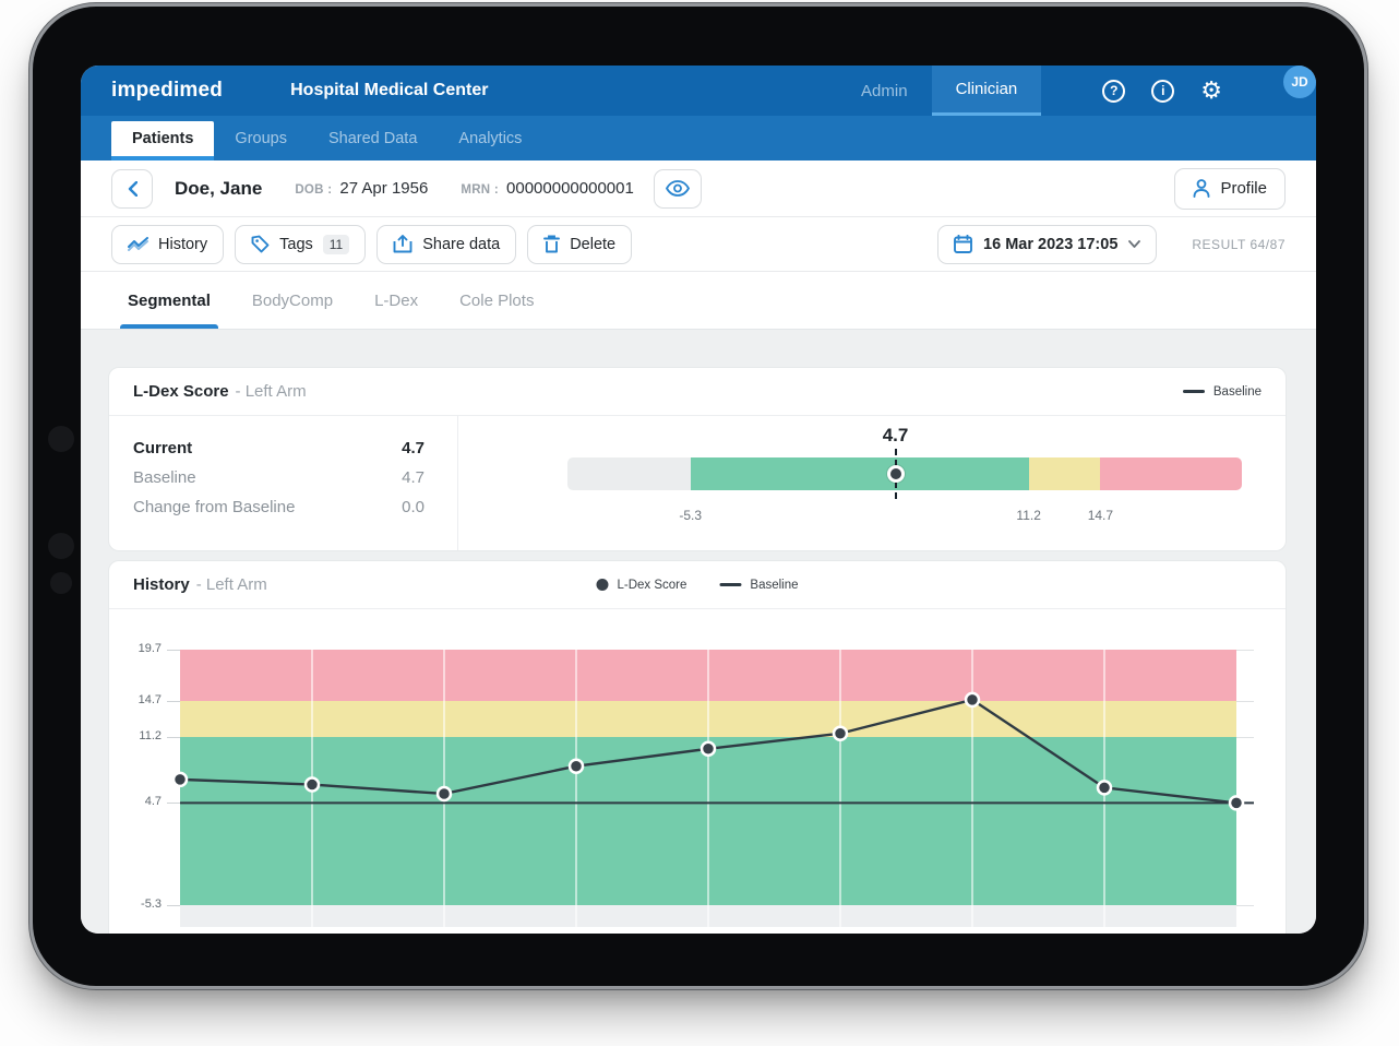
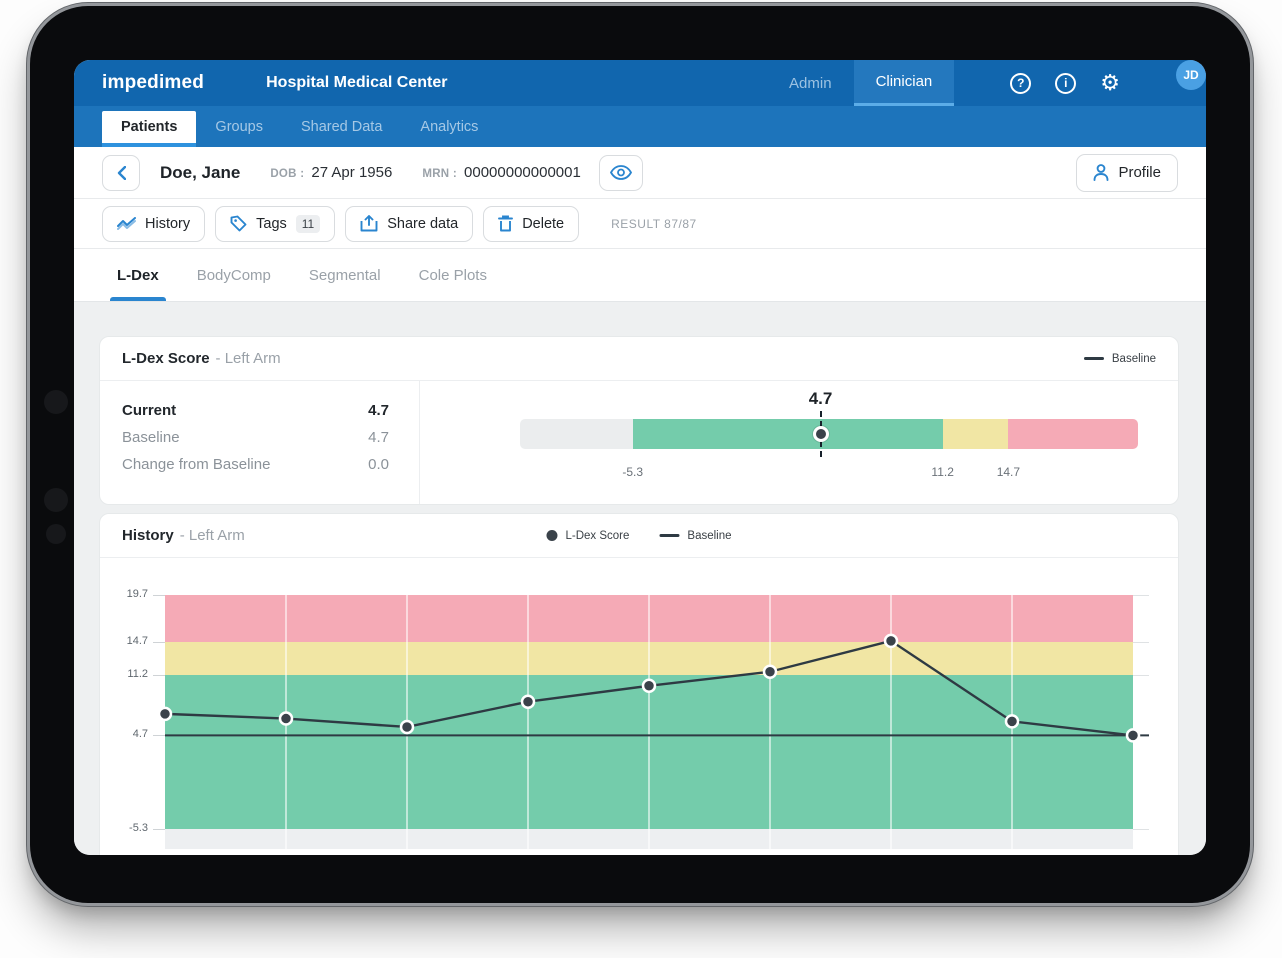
  impedimed
  Hospital Medical Center
  Admin
  Clinician
  ?
  i
  ⚙
  JD
  Patients
  Groups
  Shared Data
  Analytics
  Doe, Jane
  DOB :
  27 Apr 1956
  MRN :
  00000000000001
  Profile
  History
  Tags
  11
  Share data
  Delete
- 16 Mar 2023 17:05
- RESULT 64/87
+ RESULT 87/87
- Segmental
+ L-Dex
  BodyComp
- L-Dex
+ Segmental
  Cole Plots
  L-Dex Score
  - Left Arm
  Baseline
  Current
  4.7
  Baseline
  4.7
  Change from Baseline
  0.0
  4.7
  -5.3
  11.2
  14.7
  History
  - Left Arm
  L-Dex Score
  Baseline
  19.7
  14.7
  11.2
  4.7
  -5.3
